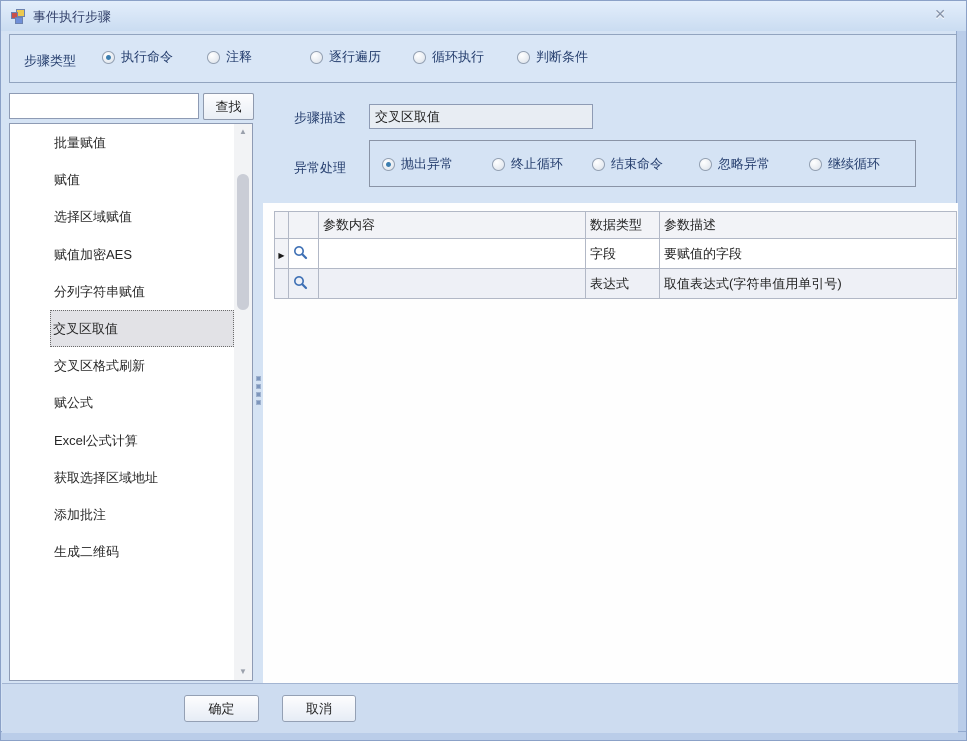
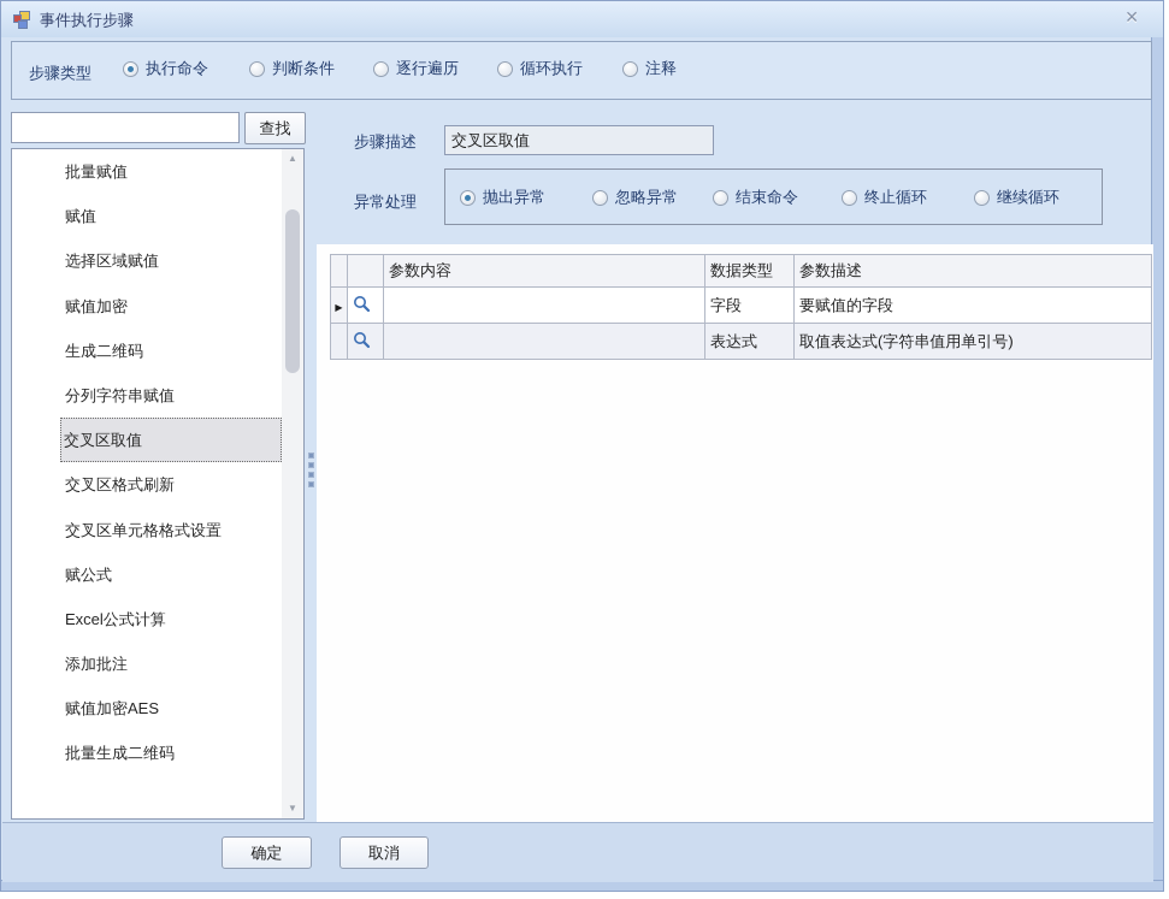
  事件执行步骤
  ✕
  步骤类型
  执行命令
- 注释
+ 判断条件
  逐行遍历
  循环执行
- 判断条件
+ 注释
  查找
  批量赋值
  赋值
  选择区域赋值
+ 赋值加密
- 赋值加密AES
+ 生成二维码
  分列字符串赋值
  交叉区取值
  交叉区格式刷新
+ 交叉区单元格格式设置
  赋公式
  Excel公式计算
- 获取选择区域地址
  添加批注
- 生成二维码
+ 赋值加密AES
+ 批量生成二维码
  ▲
  ▼
  步骤描述
  交叉区取值
  异常处理
  抛出异常
- 终止循环
+ 忽略异常
  结束命令
- 忽略异常
+ 终止循环
  继续循环
  		参数内容	数据类型	参数描述
  ▶			字段	要赋值的字段
  			表达式	取值表达式(字符串值用单引号)
  确定
  取消
